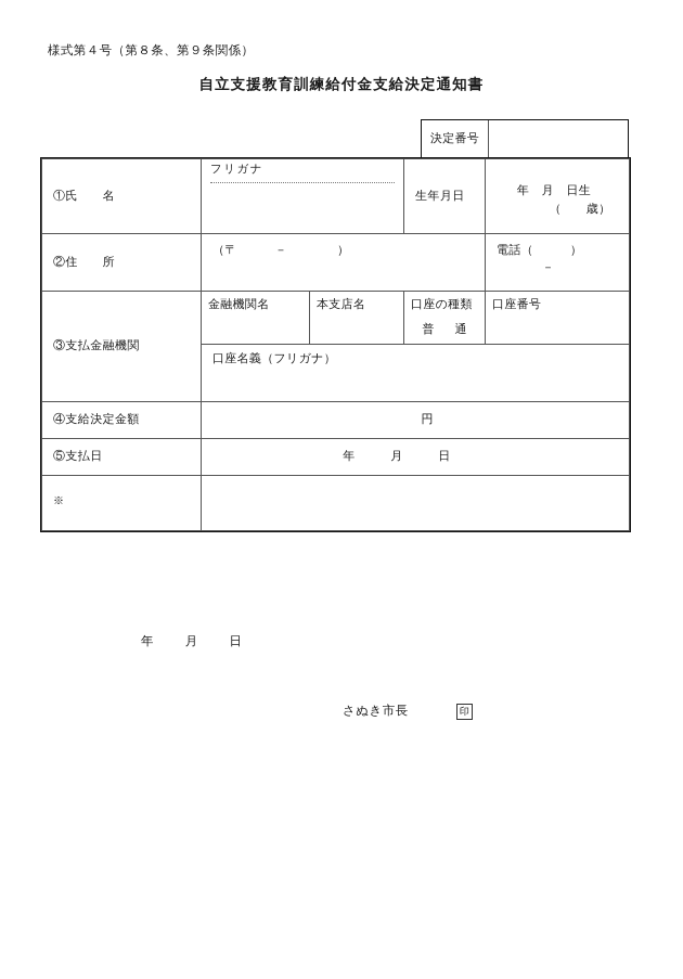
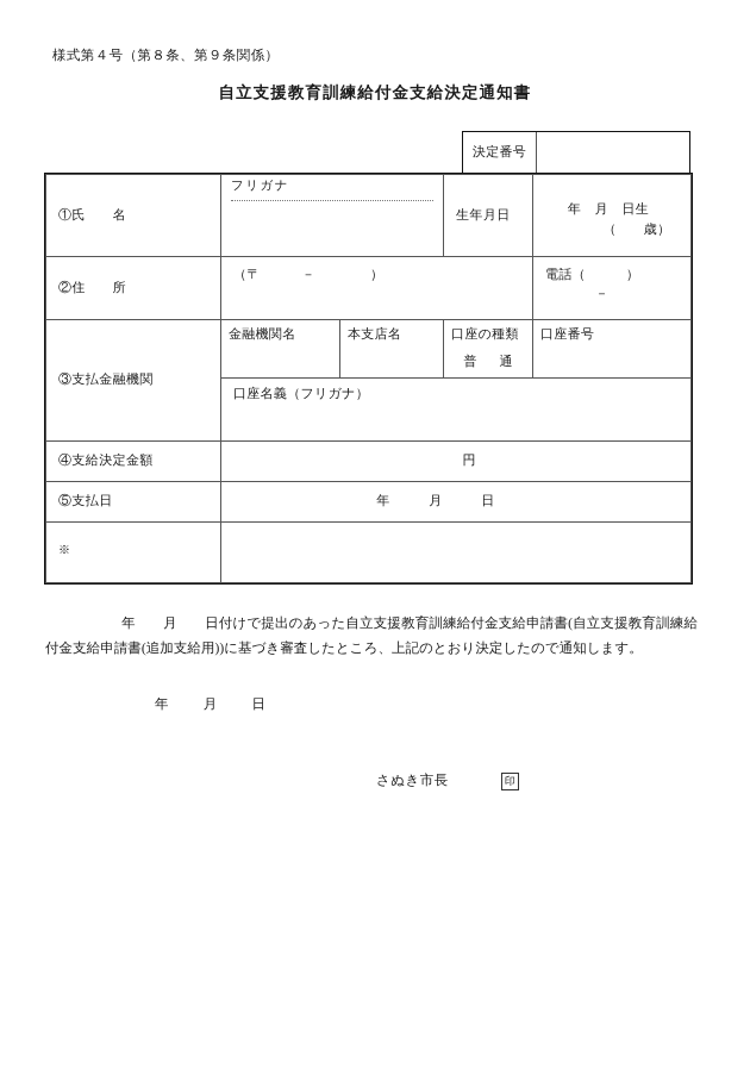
  様式第４号（第８条、第９条関係）
  自立支援教育訓練給付金支給決定通知書
  決定番号
  ①氏 名	フリガナ	生年月日	年 月 日生 （ 歳）
  ②住 所	（〒 － ）	電話（ ） －
  ③支払金融機関	金融機関名	本支店名	口座の種類 普 通	口座番号
  口座名義（フリガナ）
  ④支給決定金額	円
  ⑤支払日	年 月 日
  ※
+ 年 月 日付けで提出のあった自立支援教育訓練給付金支給申請書(自立支援教育訓練給付金支給申請書(追加支給用))に基づき審査したところ、上記のとおり決定したので通知します。
  年 月 日
  さぬき市長
  印
